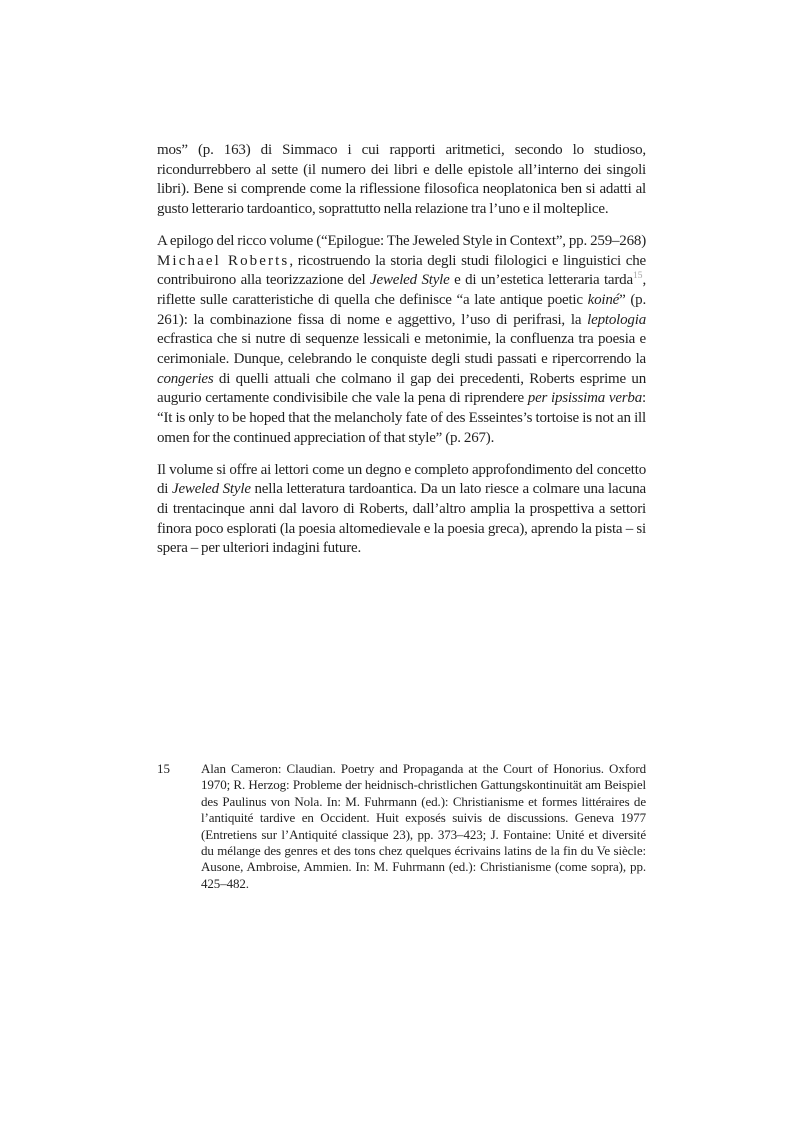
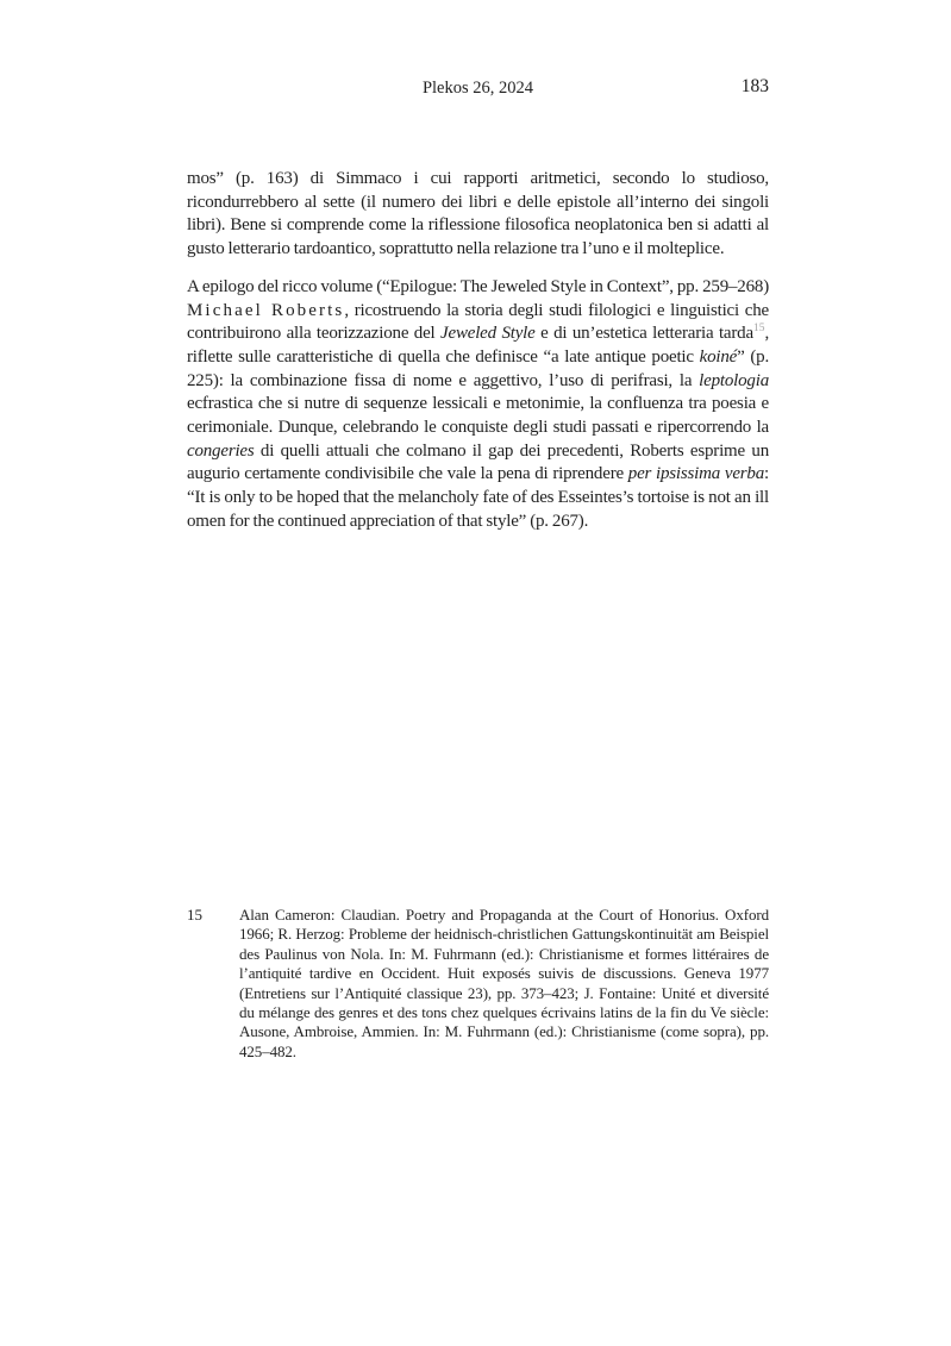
+ Plekos 26, 2024
+ 183
  mos” (p. 163) di Simmaco i cui rapporti aritmetici, secondo lo studioso, ricondurrebbero al sette (il numero dei libri e delle epistole all’interno dei singoli libri). Bene si comprende come la riflessione filosofica neoplatonica ben si adatti al gusto letterario tardoantico, soprattutto nella relazione tra l’uno e il molteplice.
- A epilogo del ricco volume (“Epilogue: The Jeweled Style in Context”, pp. 259–268) Michael Roberts, ricostruendo la storia degli studi filologici e linguistici che contribuirono alla teorizzazione del Jeweled Style e di un’estetica letteraria tarda15, riflette sulle caratteristiche di quella che definisce “a late antique poetic koiné” (p. 261): la combinazione fissa di nome e aggettivo, l’uso di perifrasi, la leptologia ecfrastica che si nutre di sequenze lessicali e metonimie, la confluenza tra poesia e cerimoniale. Dunque, celebrando le conquiste degli studi passati e ripercorrendo la congeries di quelli attuali che colmano il gap dei precedenti, Roberts esprime un augurio certamente condivisibile che vale la pena di riprendere per ipsissima verba: “It is only to be hoped that the melancholy fate of des Esseintes’s tortoise is not an ill omen for the continued appreciation of that style” (p. 267).
+ A epilogo del ricco volume (“Epilogue: The Jeweled Style in Context”, pp. 259–268) Michael Roberts, ricostruendo la storia degli studi filologici e linguistici che contribuirono alla teorizzazione del Jeweled Style e di un’estetica letteraria tarda15, riflette sulle caratteristiche di quella che definisce “a late antique poetic koiné” (p. 225): la combinazione fissa di nome e aggettivo, l’uso di perifrasi, la leptologia ecfrastica che si nutre di sequenze lessicali e metonimie, la confluenza tra poesia e cerimoniale. Dunque, celebrando le conquiste degli studi passati e ripercorrendo la congeries di quelli attuali che colmano il gap dei precedenti, Roberts esprime un augurio certamente condivisibile che vale la pena di riprendere per ipsissima verba: “It is only to be hoped that the melancholy fate of des Esseintes’s tortoise is not an ill omen for the continued appreciation of that style” (p. 267).
- Il volume si offre ai lettori come un degno e completo approfondimento del concetto di Jeweled Style nella letteratura tardoantica. Da un lato riesce a colmare una lacuna di trentacinque anni dal lavoro di Roberts, dall’altro amplia la prospettiva a settori finora poco esplorati (la poesia altomedievale e la poesia greca), aprendo la pista – si spera – per ulteriori indagini future.
  15
- Alan Cameron: Claudian. Poetry and Propaganda at the Court of Honorius. Oxford 1970; R. Herzog: Probleme der heidnisch-christlichen Gattungskontinuität am Beispiel des Paulinus von Nola. In: M. Fuhrmann (ed.): Christianisme et formes littéraires de l’antiquité tardive en Occident. Huit exposés suivis de discussions. Geneva 1977 (Entretiens sur l’Antiquité classique 23), pp. 373–423; J. Fontaine: Unité et diversité du mélange des genres et des tons chez quelques écrivains latins de la fin du Ve siècle: Ausone, Ambroise, Ammien. In: M. Fuhrmann (ed.): Christianisme (come sopra), pp. 425–482.
+ Alan Cameron: Claudian. Poetry and Propaganda at the Court of Honorius. Oxford 1966; R. Herzog: Probleme der heidnisch-christlichen Gattungskontinuität am Beispiel des Paulinus von Nola. In: M. Fuhrmann (ed.): Christianisme et formes littéraires de l’antiquité tardive en Occident. Huit exposés suivis de discussions. Geneva 1977 (Entretiens sur l’Antiquité classique 23), pp. 373–423; J. Fontaine: Unité et diversité du mélange des genres et des tons chez quelques écrivains latins de la fin du Ve siècle: Ausone, Ambroise, Ammien. In: M. Fuhrmann (ed.): Christianisme (come sopra), pp. 425–482.
